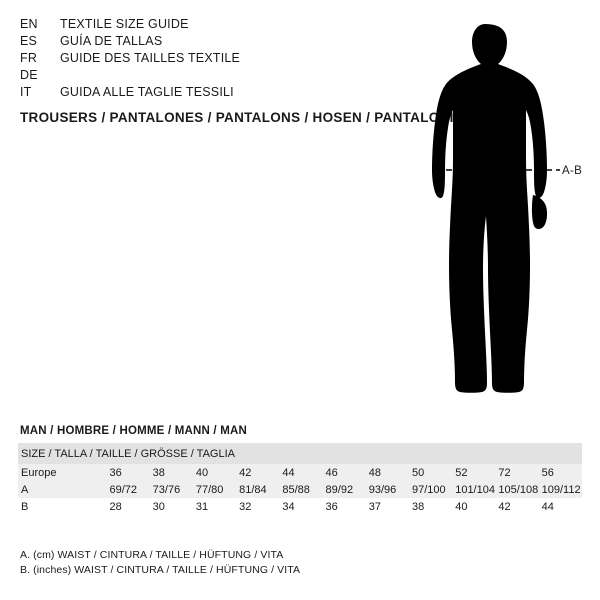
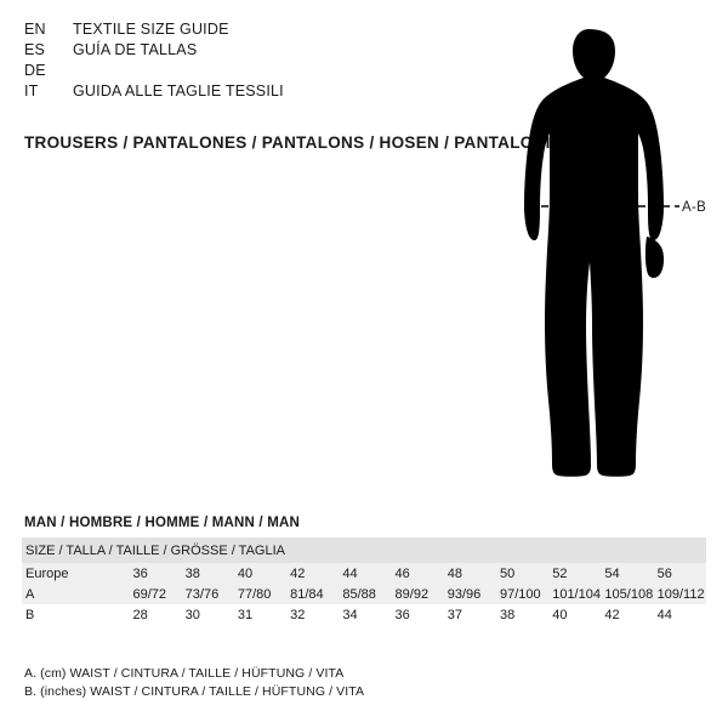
  EN
  TEXTILE SIZE GUIDE
  ES
  GUÍA DE TALLAS
- FR
- GUIDE DES TAILLES TEXTILE
  DE
  IT
  GUIDA ALLE TAGLIE TESSILI
  TROUSERS / PANTALONES / PANTALONS / HOSEN / PANTALOI
  A-B
  MAN / HOMBRE / HOMME / MANN / MAN
  SIZE / TALLA / TAILLE / GRÖSSE / TAGLIA
- Europe	36	38	40	42	44	46	48	50	52	72	56
+ Europe	36	38	40	42	44	46	48	50	52	54	56
  A	69/72	73/76	77/80	81/84	85/88	89/92	93/96	97/100	101/104	105/108	109/112
  B	28	30	31	32	34	36	37	38	40	42	44
  A. (cm) WAIST / CINTURA / TAILLE / HÜFTUNG / VITA
  B. (inches) WAIST / CINTURA / TAILLE / HÜFTUNG / VITA
